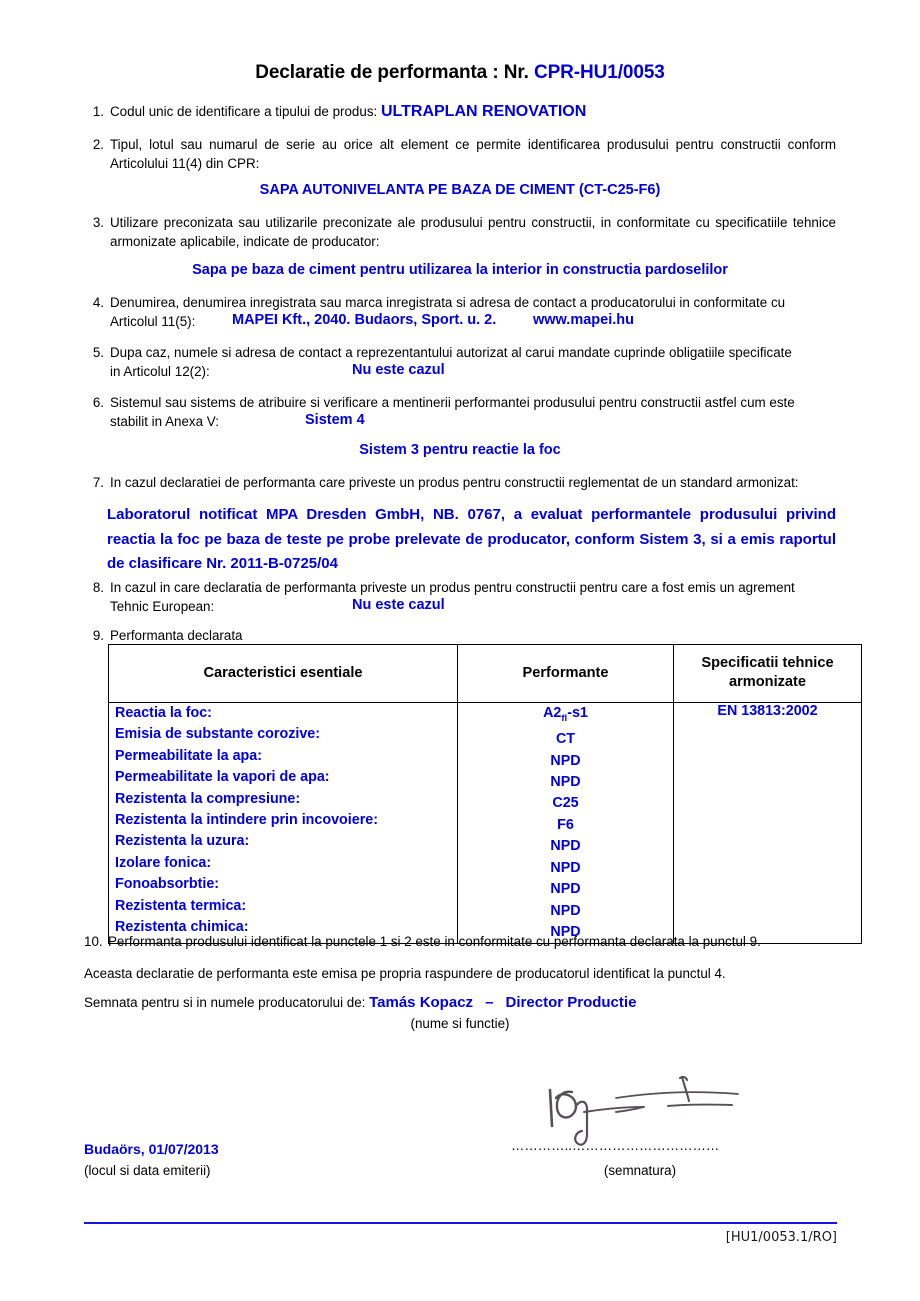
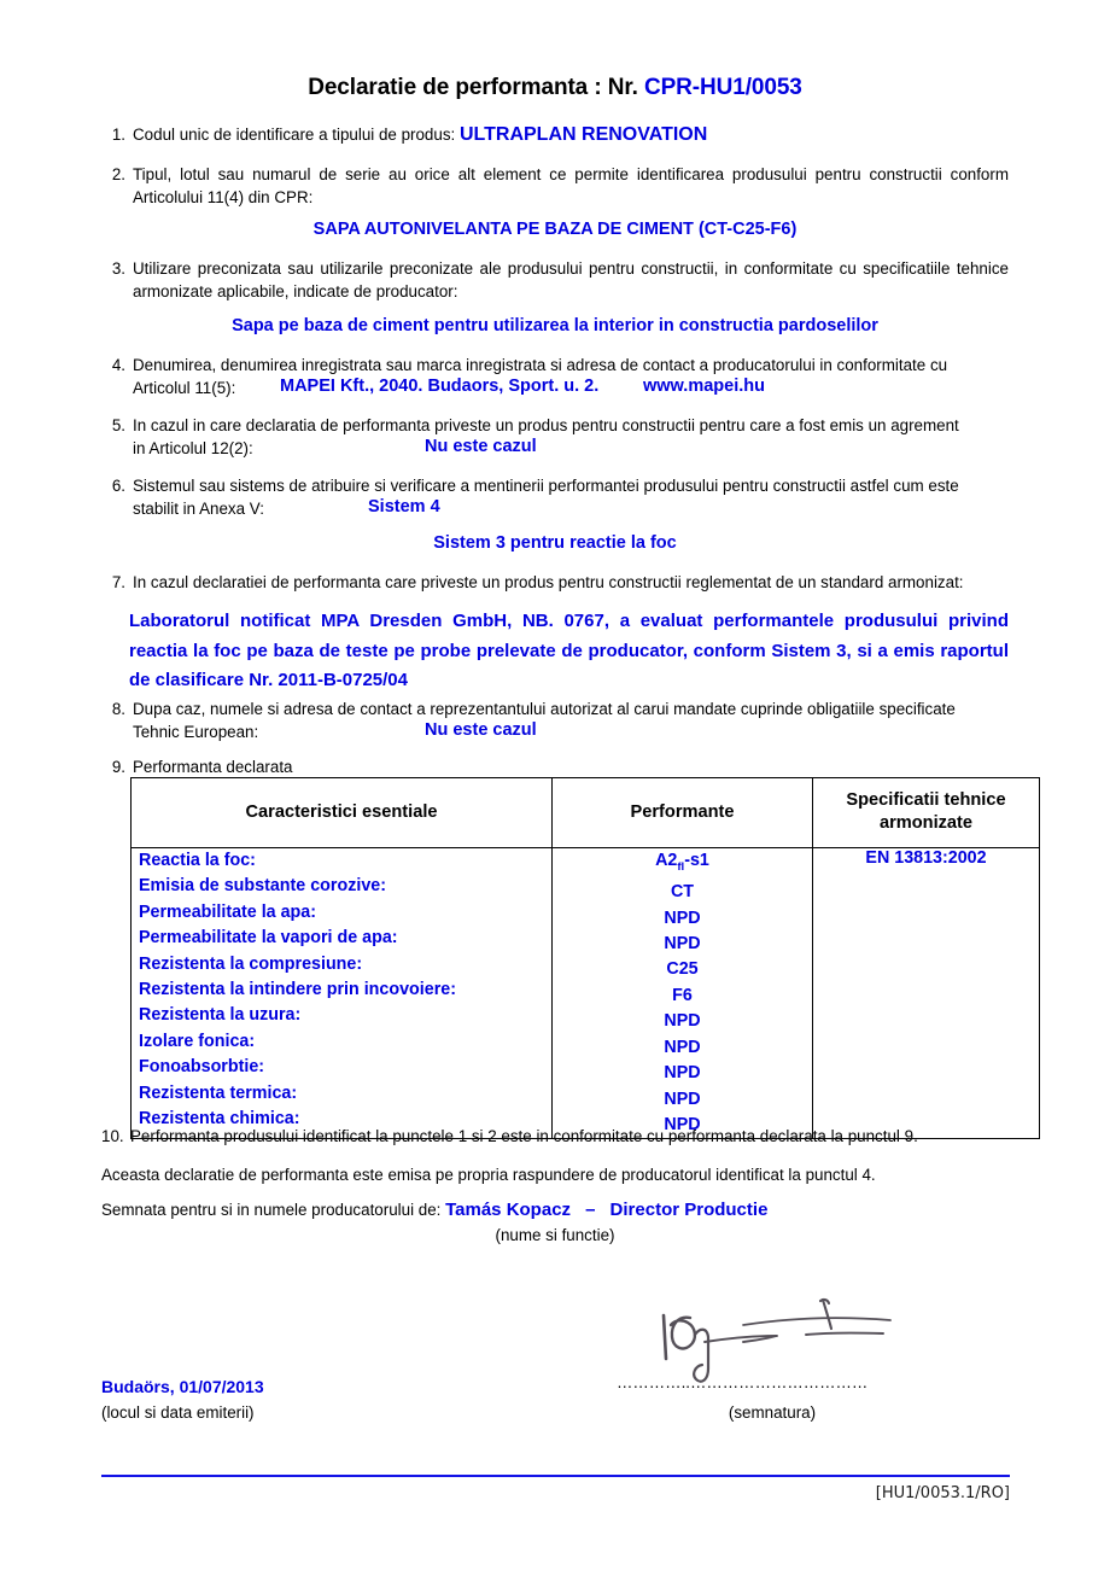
  Declaratie de performanta : Nr. CPR-HU1/0053
  1.
  Codul unic de identificare a tipului de produs: ULTRAPLAN RENOVATION
  2.
  Tipul, lotul sau numarul de serie au orice alt element ce permite identificarea produsului pentru constructii conform Articolului 11(4) din CPR:
  SAPA AUTONIVELANTA PE BAZA DE CIMENT (CT-C25-F6)
  3.
  Utilizare preconizata sau utilizarile preconizate ale produsului pentru constructii, in conformitate cu specificatiile tehnice armonizate aplicabile, indicate de producator:
  Sapa pe baza de ciment pentru utilizarea la interior in constructia pardoselilor
  4.
  Denumirea, denumirea inregistrata sau marca inregistrata si adresa de contact a producatorului in conformitate cu
  Articolul 11(5):
  MAPEI Kft., 2040. Budaors, Sport. u. 2.
  www.mapei.hu
  5.
- Dupa caz, numele si adresa de contact a reprezentantului autorizat al carui mandate cuprinde obligatiile specificate
+ In cazul in care declaratia de performanta priveste un produs pentru constructii pentru care a fost emis un agrement
  in Articolul 12(2):
  Nu este cazul
  6.
  Sistemul sau sistems de atribuire si verificare a mentinerii performantei produsului pentru constructii astfel cum este
  stabilit in Anexa V:
  Sistem 4
  Sistem 3 pentru reactie la foc
  7.
  In cazul declaratiei de performanta care priveste un produs pentru constructii reglementat de un standard armonizat:
  Laboratorul notificat MPA Dresden GmbH, NB. 0767, a evaluat performantele produsului privind reactia la foc pe baza de teste pe probe prelevate de producator, conform Sistem 3, si a emis raportul de clasificare Nr. 2011-B-0725/04
  8.
- In cazul in care declaratia de performanta priveste un produs pentru constructii pentru care a fost emis un agrement
+ Dupa caz, numele si adresa de contact a reprezentantului autorizat al carui mandate cuprinde obligatiile specificate
  Tehnic European:
  Nu este cazul
  9.
  Performanta declarata
  Caracteristici esentiale	Performante	Specificatii tehnice armonizate
  Reactia la foc: Emisia de substante corozive: Permeabilitate la apa: Permeabilitate la vapori de apa: Rezistenta la compresiune: Rezistenta la intindere prin incovoiere: Rezistenta la uzura: Izolare fonica: Fonoabsorbtie: Rezistenta termica: Rezistenta chimica:	A2fl-s1 CT NPD NPD C25 F6 NPD NPD NPD NPD NPD	EN 13813:2002
  10.
  Performanta produsului identificat la punctele 1 si 2 este in conformitate cu performanta declarata la punctul 9.
  Aceasta declaratie de performanta este emisa pe propria raspundere de producatorul identificat la punctul 4.
  Semnata pentru si in numele producatorului de: Tamás Kopacz – Director Productie
  (nume si functie)
  Budaörs, 01/07/2013
  (locul si data emiterii)
  …………..……………………………
  (semnatura)
  [HU1/0053.1/RO]
